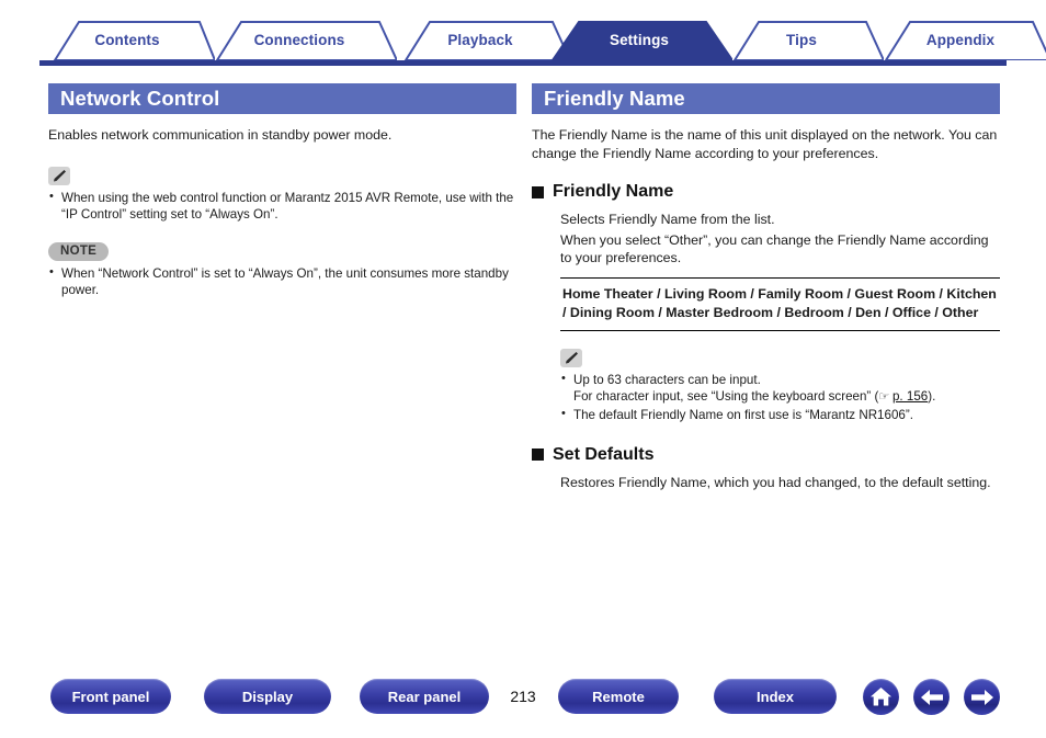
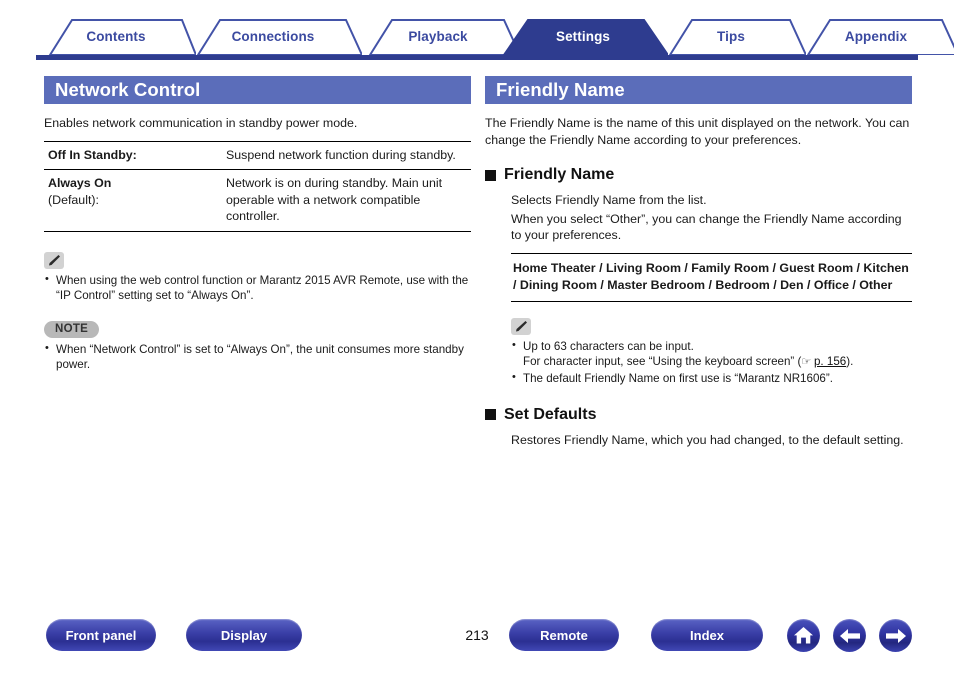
  Contents
  Connections
  Playback
  Settings
  Tips
  Appendix
  Network Control
  Enables network communication in standby power mode.
+ Off In Standby:	Suspend network function during standby.
+ Always On (Default):	Network is on during standby. Main unit operable with a network compatible controller.
  When using the web control function or Marantz 2015 AVR Remote, use with the “IP Control” setting set to “Always On”.
  NOTE
  When “Network Control” is set to “Always On”, the unit consumes more standby power.
  Friendly Name
  The Friendly Name is the name of this unit displayed on the network. You can change the Friendly Name according to your preferences.
  Friendly Name
  Selects Friendly Name from the list.
  When you select “Other”, you can change the Friendly Name according to your preferences.
  Home Theater / Living Room / Family Room / Guest Room / Kitchen / Dining Room / Master Bedroom / Bedroom / Den / Office / Other
  Up to 63 characters can be input.
  For character input, see “Using the keyboard screen” (☞ p. 156).
  The default Friendly Name on first use is “Marantz NR1606”.
  Set Defaults
  Restores Friendly Name, which you had changed, to the default setting.
  Front panel
  Display
- Rear panel
  213
  Remote
  Index
